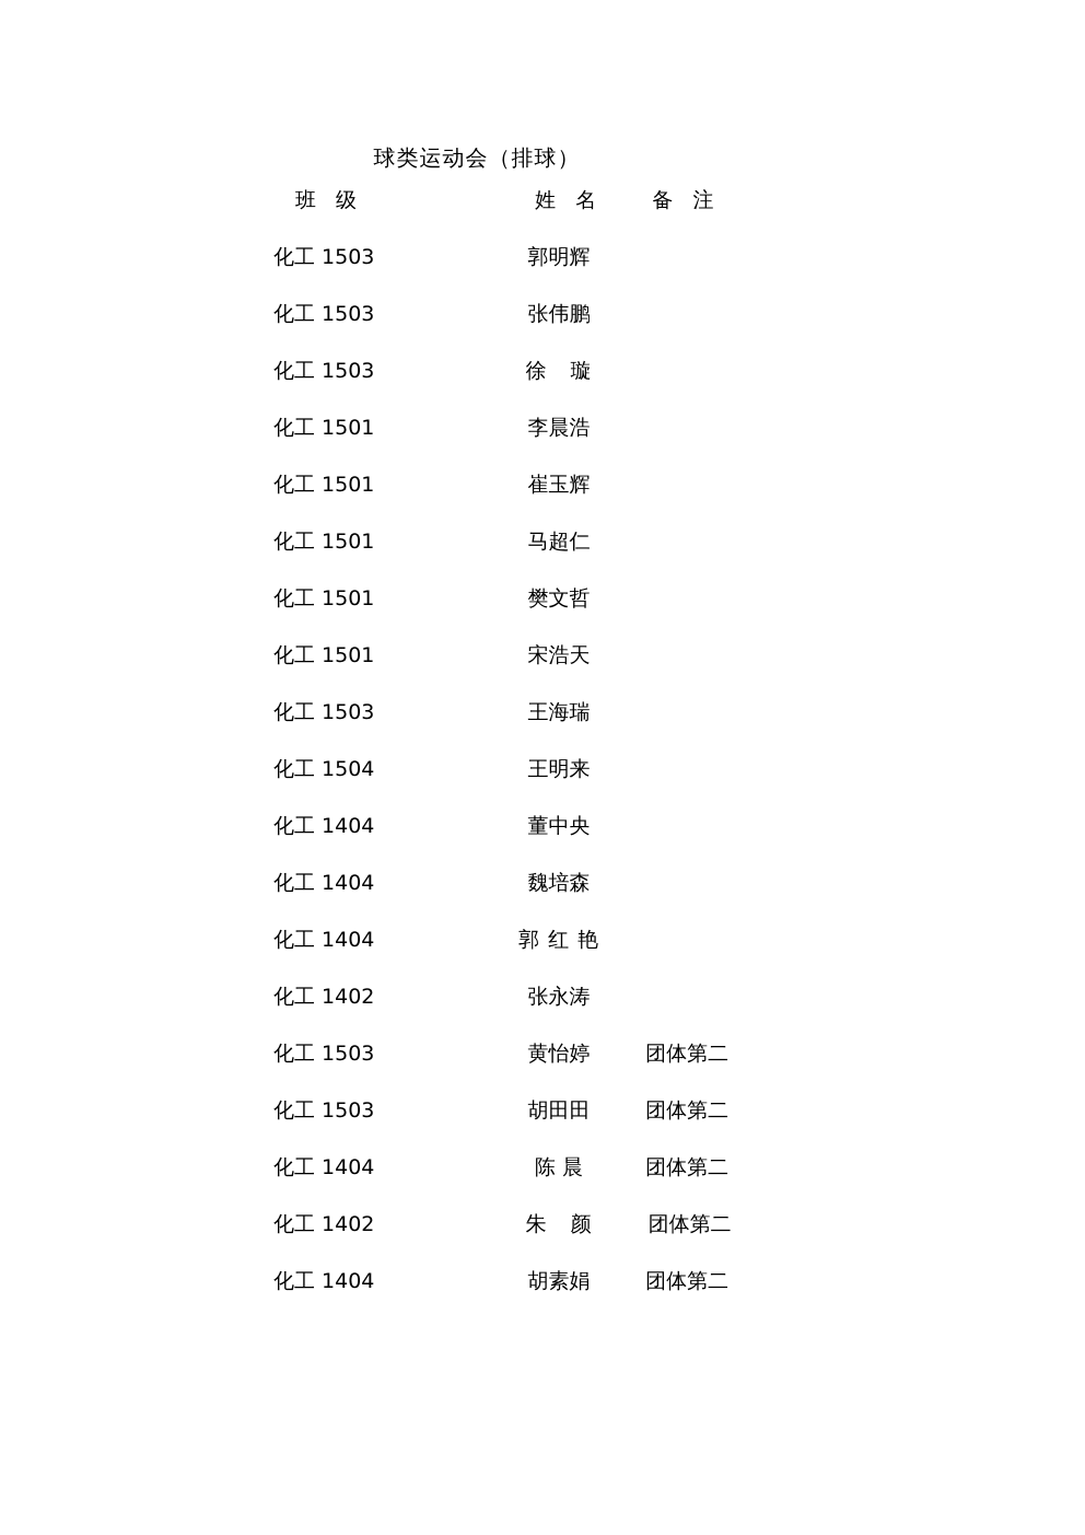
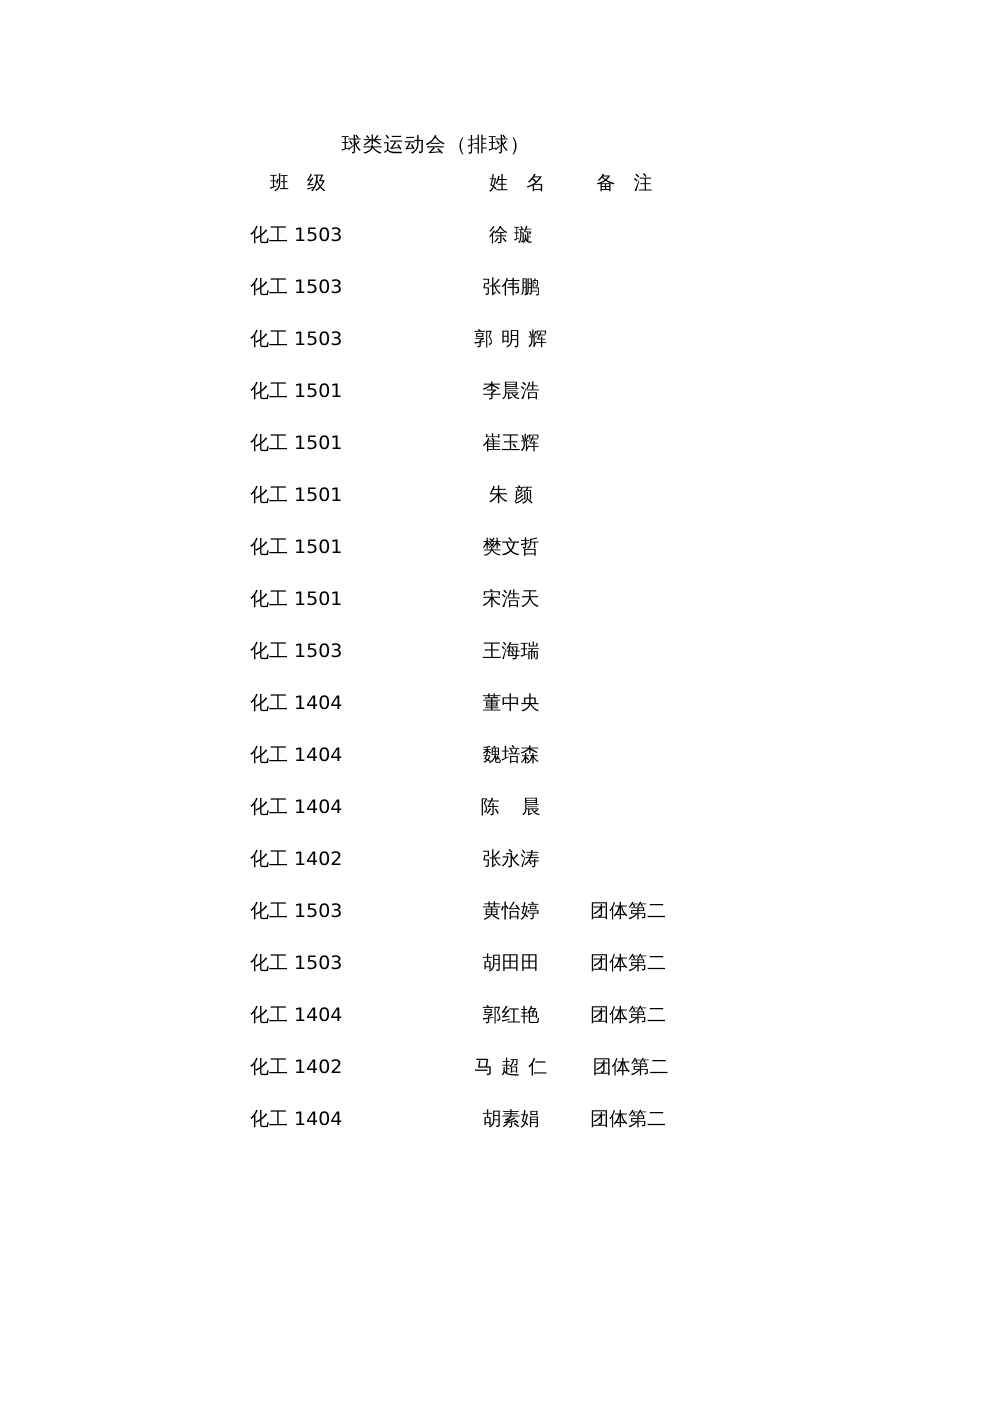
  球类运动会（排球）
  班 级
  姓 名
  备 注
  化工 1503
- 郭明辉
+ 徐 璇
  化工 1503
  张伟鹏
  化工 1503
- 徐 璇
+ 郭明辉
  化工 1501
  李晨浩
  化工 1501
  崔玉辉
  化工 1501
- 马超仁
+ 朱 颜
  化工 1501
  樊文哲
  化工 1501
  宋浩天
  化工 1503
  王海瑞
- 化工 1504
- 王明来
  化工 1404
  董中央
  化工 1404
  魏培森
  化工 1404
- 郭红艳
+ 陈 晨
  化工 1402
  张永涛
  化工 1503
  黄怡婷
  团体第二
  化工 1503
  胡田田
  团体第二
  化工 1404
- 陈 晨
+ 郭红艳
  团体第二
  化工 1402
- 朱 颜
+ 马超仁
  团体第二
  化工 1404
  胡素娟
  团体第二
